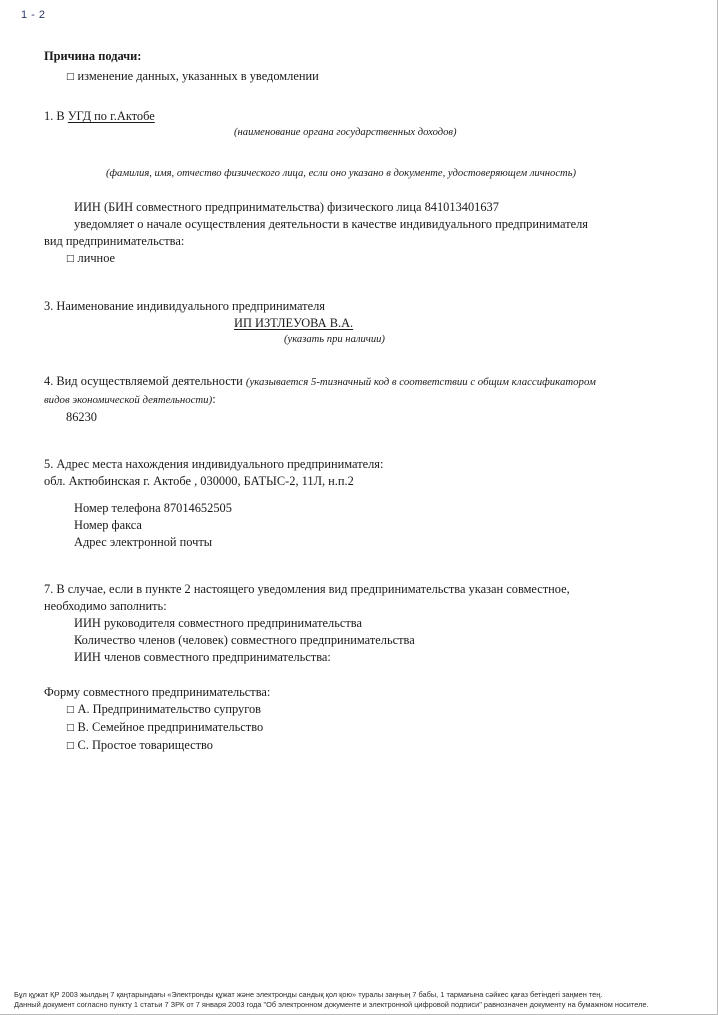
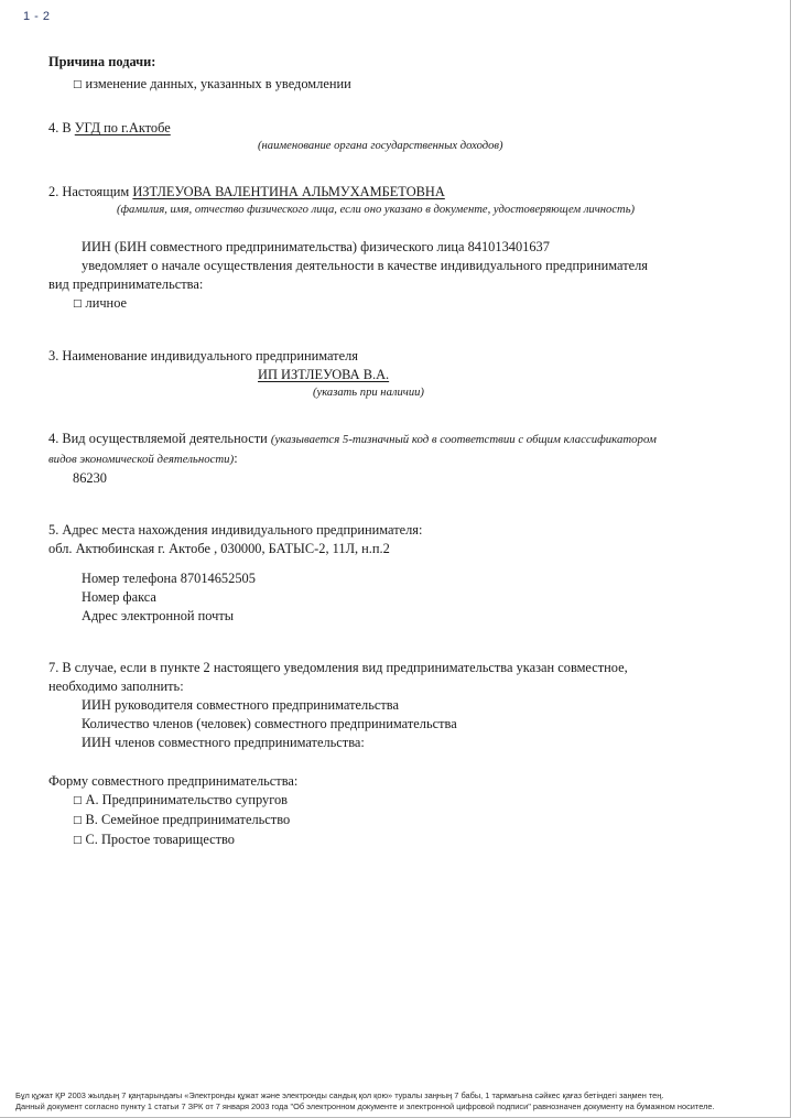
  1 - 2
  Причина подачи:
  □ изменение данных, указанных в уведомлении
- 1. В УГД по г.Актобе
+ 4. В УГД по г.Актобе
  (наименование органа государственных доходов)
+ 2. Настоящим ИЗТЛЕУОВА ВАЛЕНТИНА АЛЬМУХАМБЕТОВНА
  (фамилия, имя, отчество физического лица, если оно указано в документе, удостоверяющем личность)
  ИИН (БИН совместного предпринимательства) физического лица 841013401637
  уведомляет о начале осуществления деятельности в качестве индивидуального предпринимателя
  вид предпринимательства:
  □ личное
  3. Наименование индивидуального предпринимателя
  ИП ИЗТЛЕУОВА В.А.
  (указать при наличии)
  4. Вид осуществляемой деятельности (указывается 5-тизначный код в соответствии с общим классификатором
  видов экономической деятельности):
  86230
  5. Адрес места нахождения индивидуального предпринимателя:
  обл. Актюбинская г. Актобе , 030000, БАТЫС-2, 11Л, н.п.2
  Номер телефона 87014652505
  Номер факса
  Адрес электронной почты
  7. В случае, если в пункте 2 настоящего уведомления вид предпринимательства указан совместное,
  необходимо заполнить:
  ИИН руководителя совместного предпринимательства
  Количество членов (человек) совместного предпринимательства
  ИИН членов совместного предпринимательства:
  Форму совместного предпринимательства:
  □ А. Предпринимательство супругов
  □ В. Семейное предпринимательство
  □ С. Простое товарищество
  Бұл құжат ҚР 2003 жылдың 7 қаңтарындағы «Электронды құжат және электронды сандық қол қою» туралы заңның 7 бабы, 1 тармағына сәйкес қағаз бетіндегі заңмен тең.
  Данный документ согласно пункту 1 статьи 7 ЗРК от 7 января 2003 года "Об электронном документе и электронной цифровой подписи" равнозначен документу на бумажном носителе.
